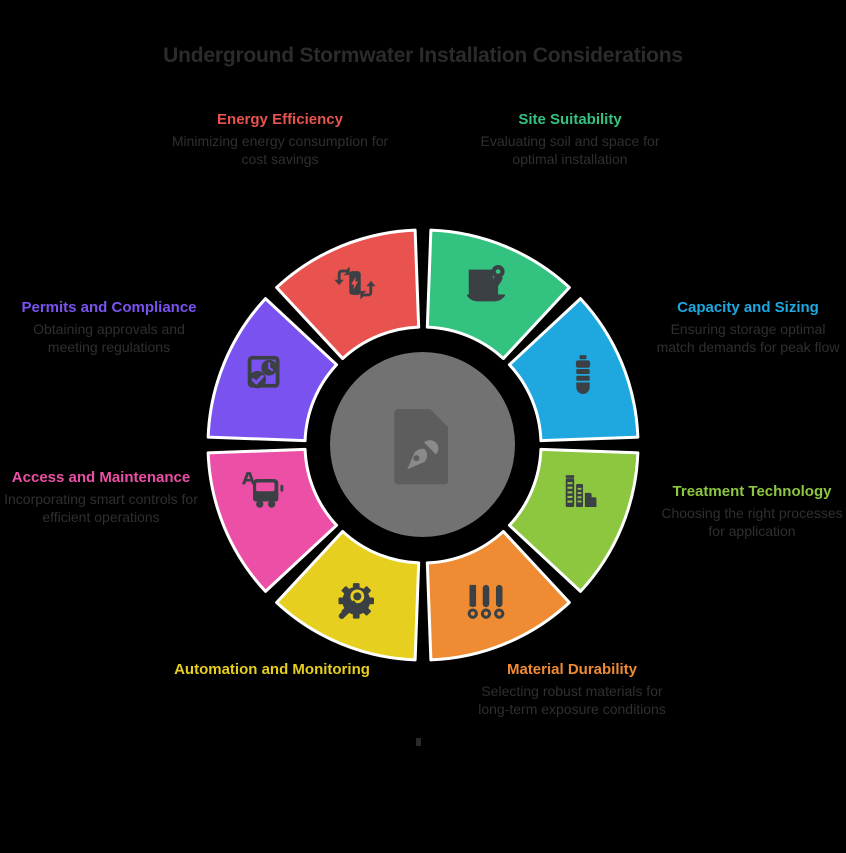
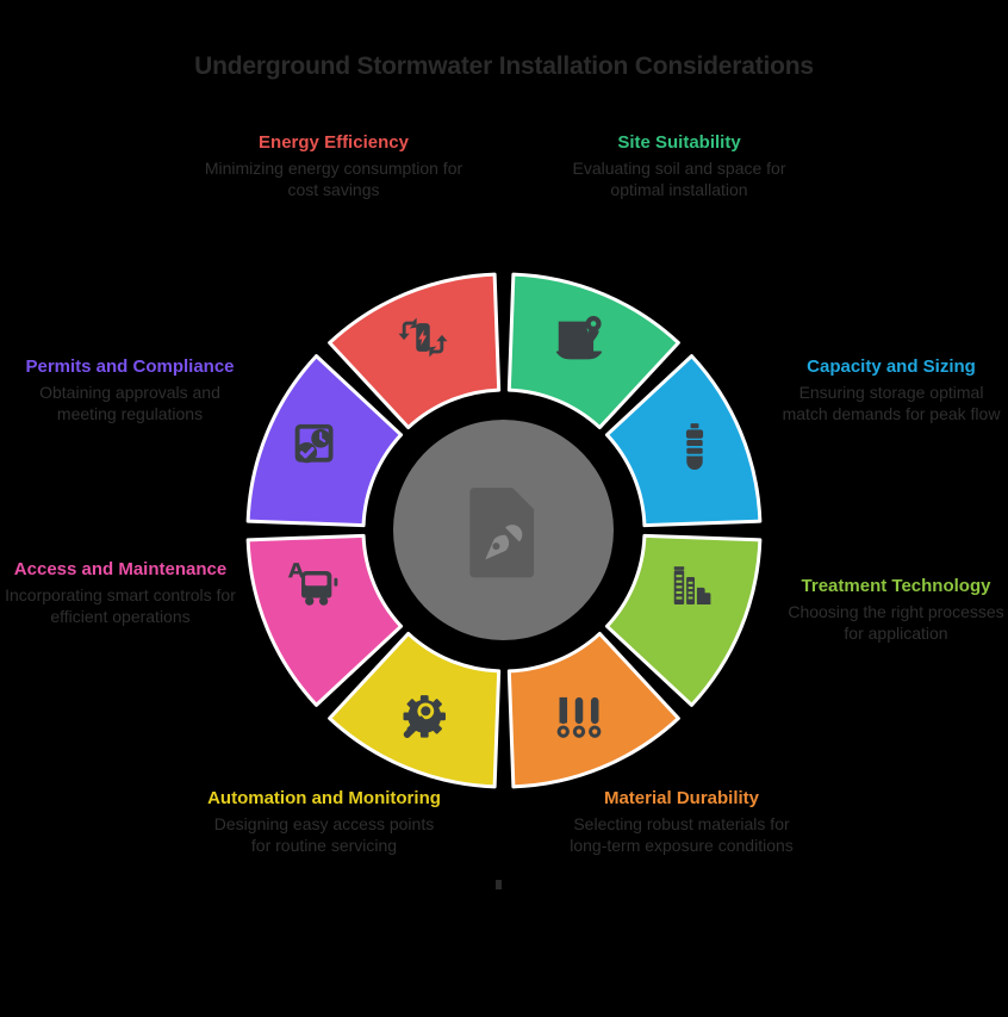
  Underground Stormwater Installation Considerations
  Energy Efficiency
  Minimizing energy consumption for cost savings
  Site Suitability
  Evaluating soil and space for optimal installation
  Capacity and Sizing
  Ensuring storage optimal match demands for peak flow
  Treatment Technology
  Choosing the right processes for application
  Material Durability
  Selecting robust materials for long-term exposure conditions
  Automation and Monitoring
+ Designing easy access points for routine servicing
  Access and Maintenance
  Incorporating smart controls for efficient operations
  Permits and Compliance
  Obtaining approvals and meeting regulations
